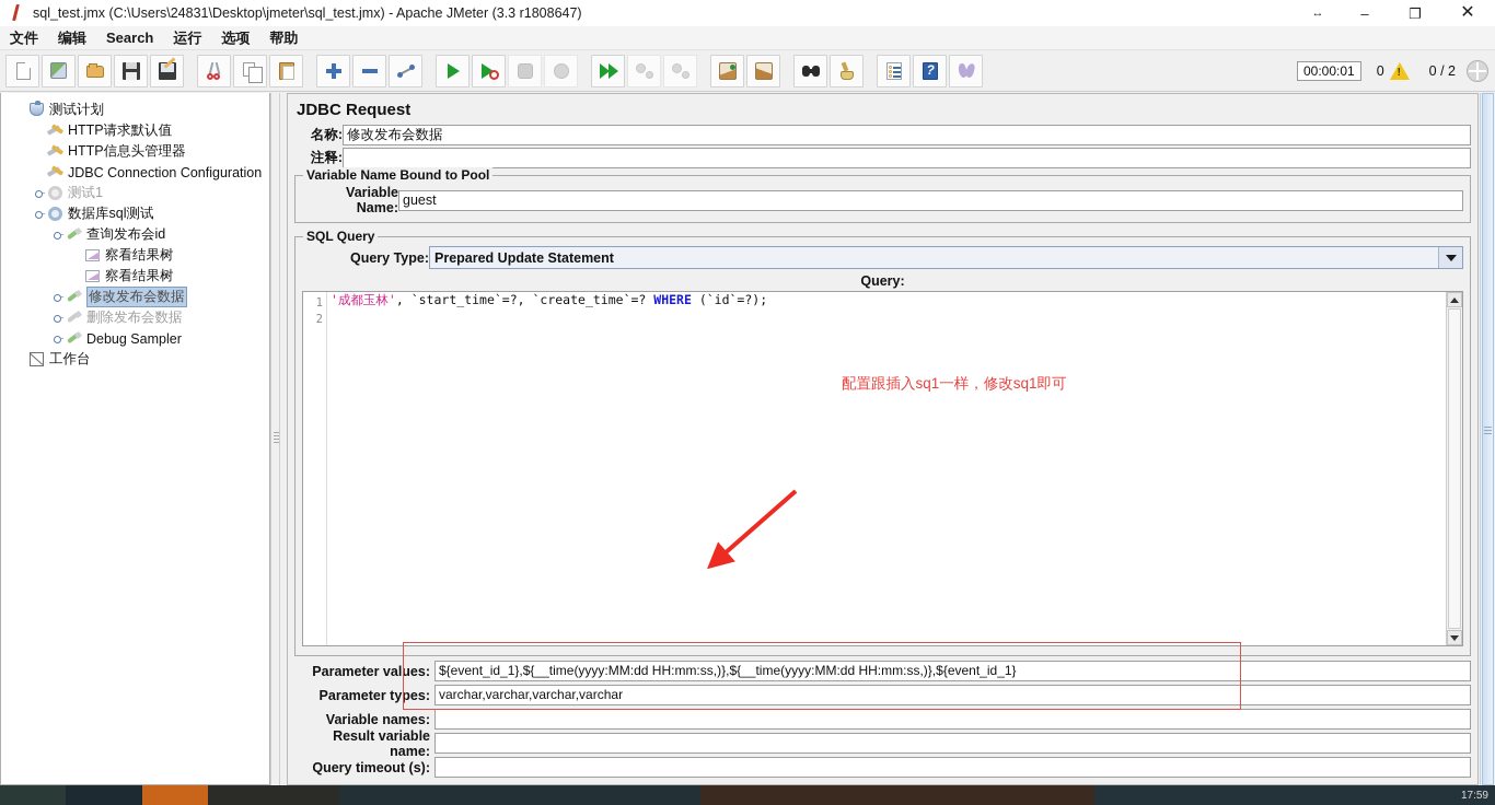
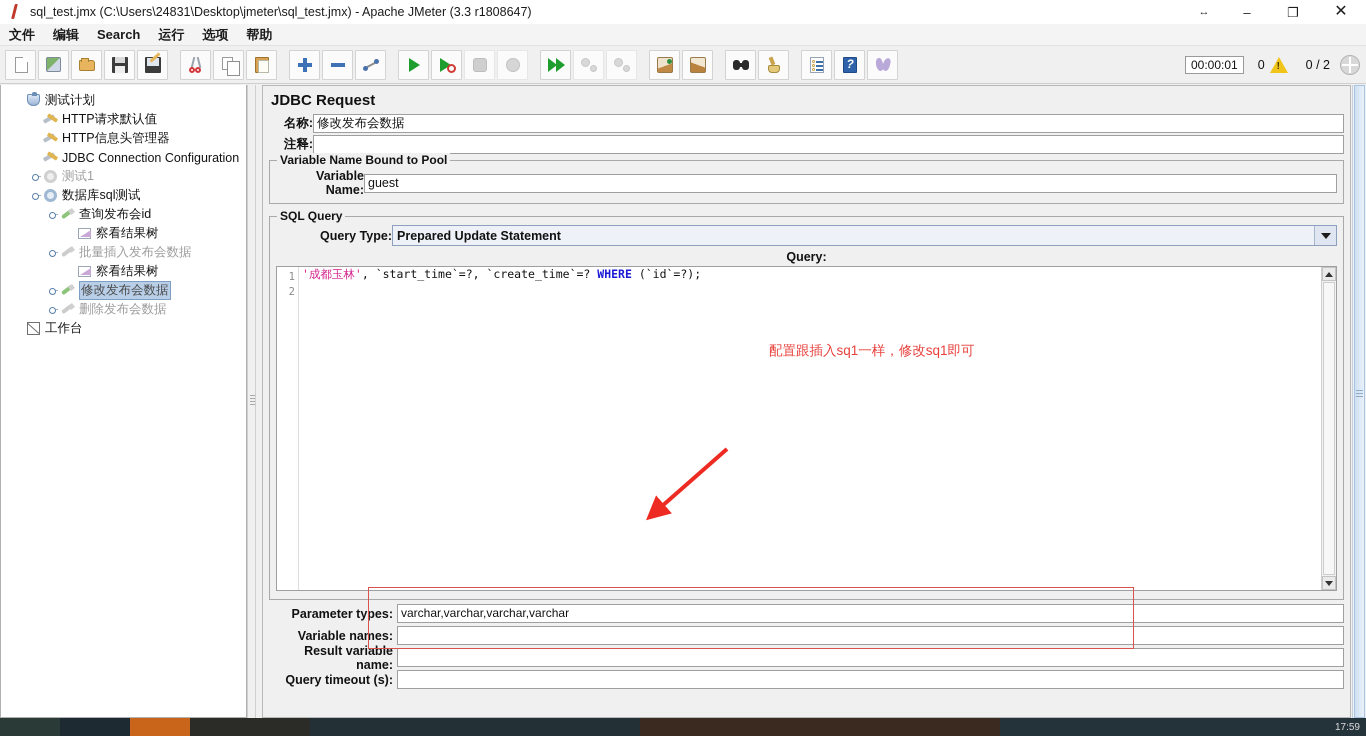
  sql_test.jmx (C:\Users\24831\Desktop\jmeter\sql_test.jmx) - Apache JMeter (3.3 r1808647)
  ↔
  –
  ❐
  ✕
  文件
  编辑
  Search
  运行
  选项
  帮助
  00:00:01
  0
  0 / 2
  测试计划
  HTTP请求默认值
  HTTP信息头管理器
  JDBC Connection Configuration
  测试1
  数据库sql测试
  查询发布会id
  察看结果树
+ 批量插入发布会数据
  察看结果树
  修改发布会数据
  删除发布会数据
- Debug Sampler
  工作台
  JDBC Request
  名称:
  修改发布会数据
  注释:
  Variable Name Bound to Pool
  Variable Name:
  guest
  SQL Query
  Query Type:
  Prepared Update Statement
  Query:
  1
  2
  '成都玉林', `start_time`=?, `create_time`=? WHERE (`id`=?);
  配置跟插入sq1一样，修改sq1即可
- Parameter values:
- ${event_id_1},${__time(yyyy:MM:dd HH:mm:ss,)},${__time(yyyy:MM:dd HH:mm:ss,)},${event_id_1}
  Parameter types:
  varchar,varchar,varchar,varchar
  Variable names:
  Result variable name:
  Query timeout (s):
  17:59
